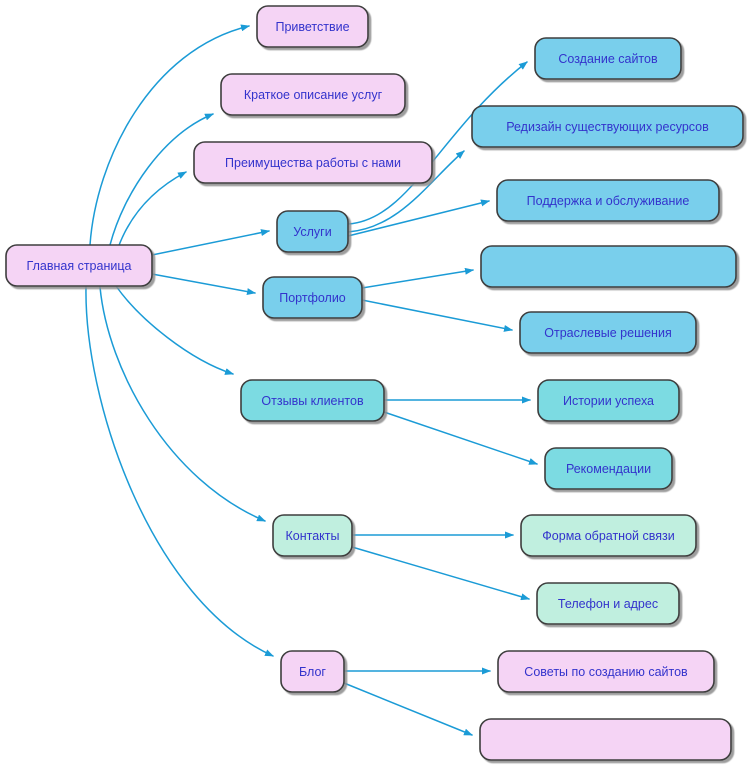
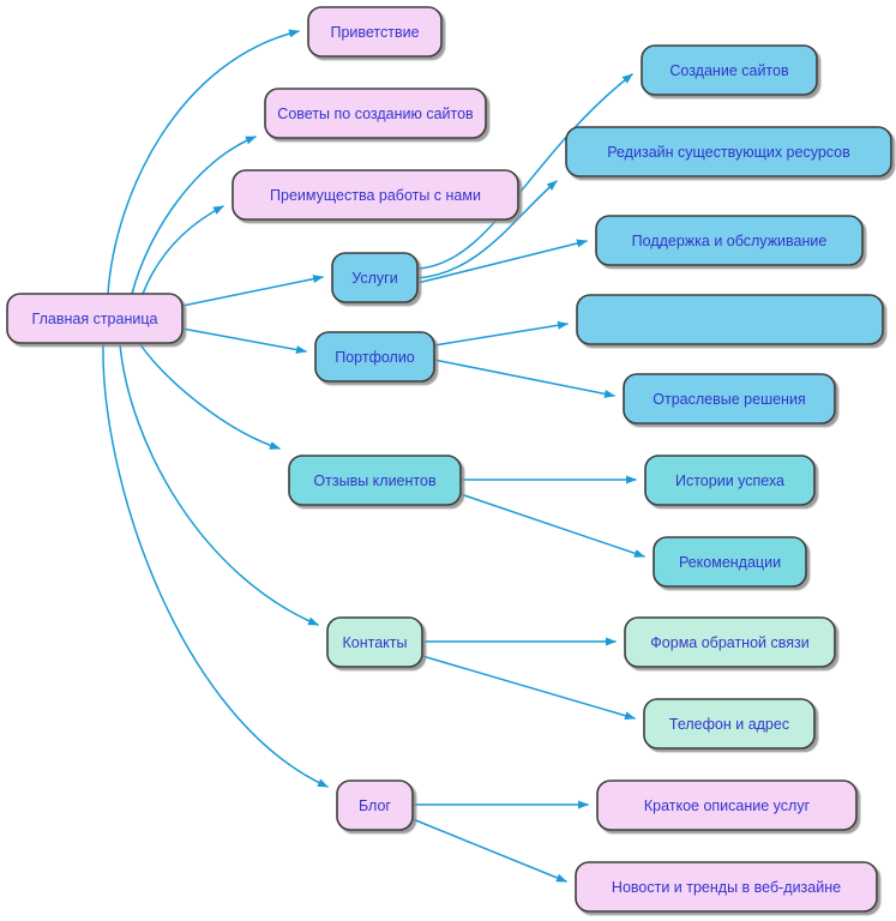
  Главная страница
  Приветствие
- Краткое описание услуг
+ Советы по созданию сайтов
  Преимущества работы с нами
  Услуги
  Портфолио
  Отзывы клиентов
  Контакты
  Блог
  Создание сайтов
  Редизайн существующих ресурсов
  Поддержка и обслуживание
  Отраслевые решения
  Истории успеха
  Рекомендации
  Форма обратной связи
  Телефон и адрес
- Советы по созданию сайтов
+ Краткое описание услуг
+ Новости и тренды в веб-дизайне
